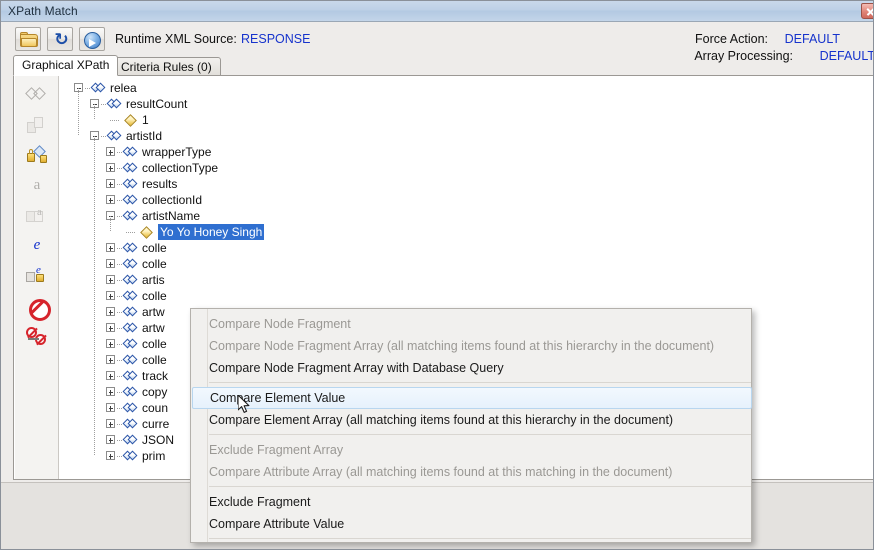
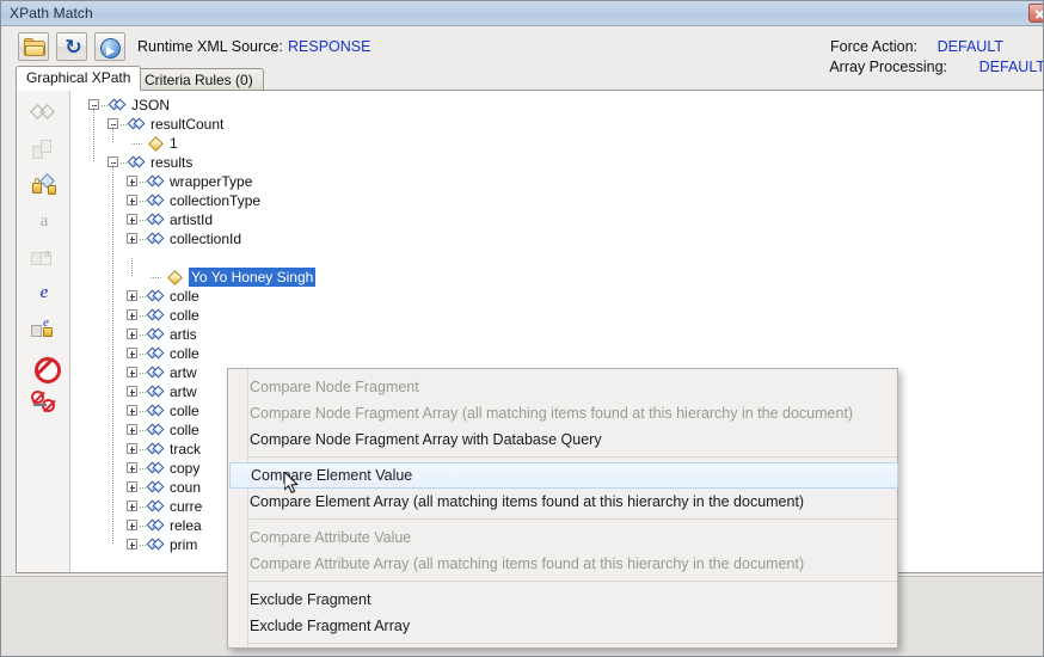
  XPath Match
  ↻
  Runtime XML Source:
  RESPONSE
  Force Action:
  DEFAULT
  Array Processing:
  DEFAULT
  Graphical XPath
  Criteria Rules (0)
  a
  a
  e
  e
- relea
+ JSON
  resultCount
  1
- artistId
+ results
  wrapperType
  collectionType
- results
+ artistId
  collectionId
- artistName
  Yo Yo Honey Singh
  colle
  colle
  artis
  colle
  artw
  artw
  colle
  colle
  track
  copy
  coun
  curre
- JSON
+ relea
  prim
  Compare Node Fragment
  Compare Node Fragment Array (all matching items found at this hierarchy in the document)
  Compare Node Fragment Array with Database Query
  Comare Element Value
  Compare Element Array (all matching items found at this hierarchy in the document)
- Exclude Fragment Array
+ Compare Attribute Value
- Compare Attribute Array (all matching items found at this matching in the document)
+ Compare Attribute Array (all matching items found at this hierarchy in the document)
  Exclude Fragment
- Compare Attribute Value
+ Exclude Fragment Array
